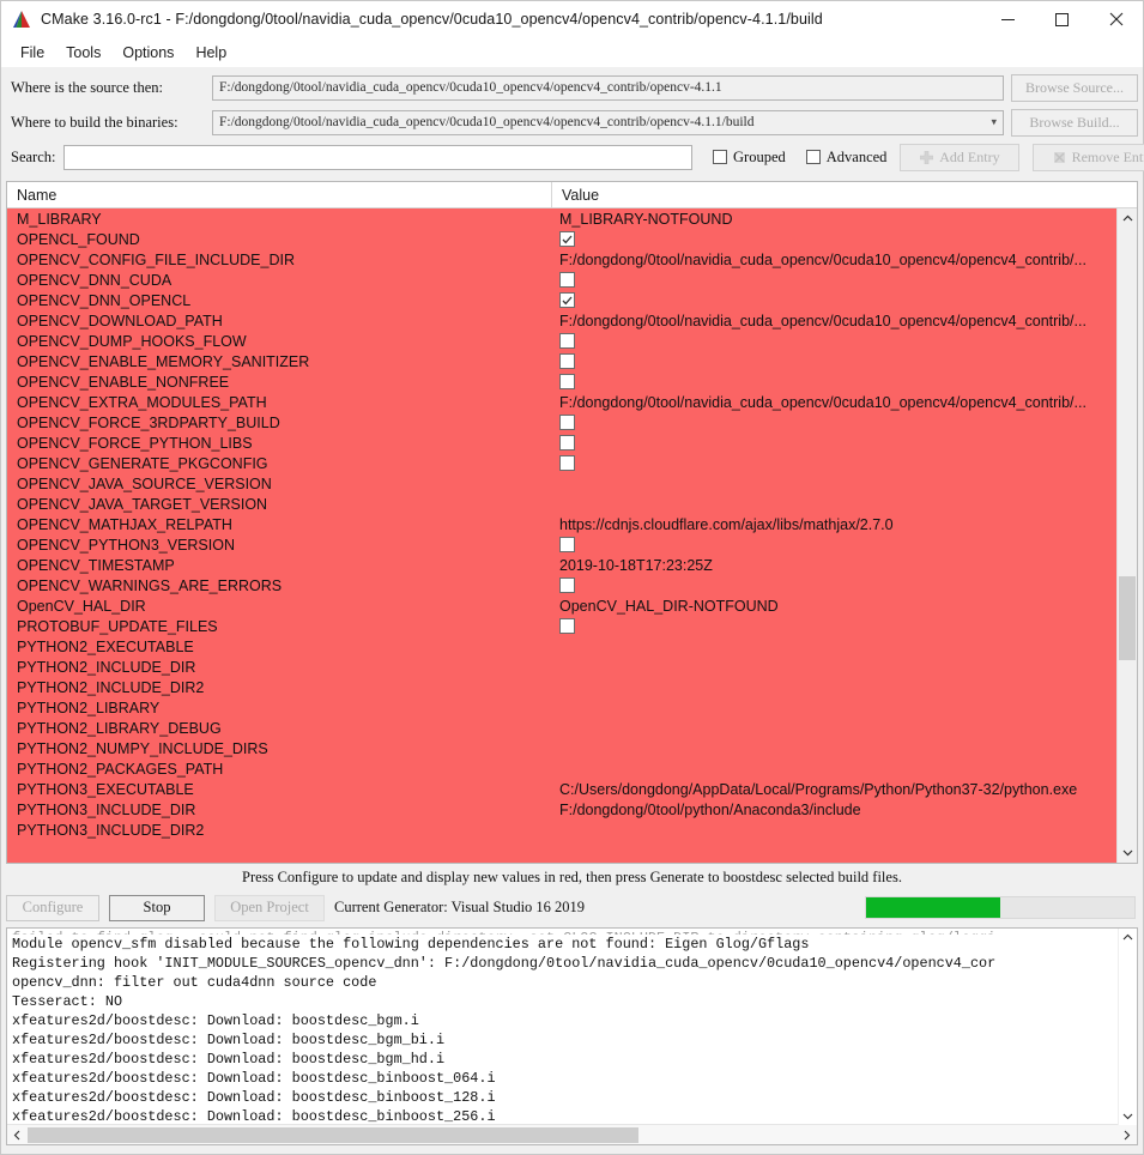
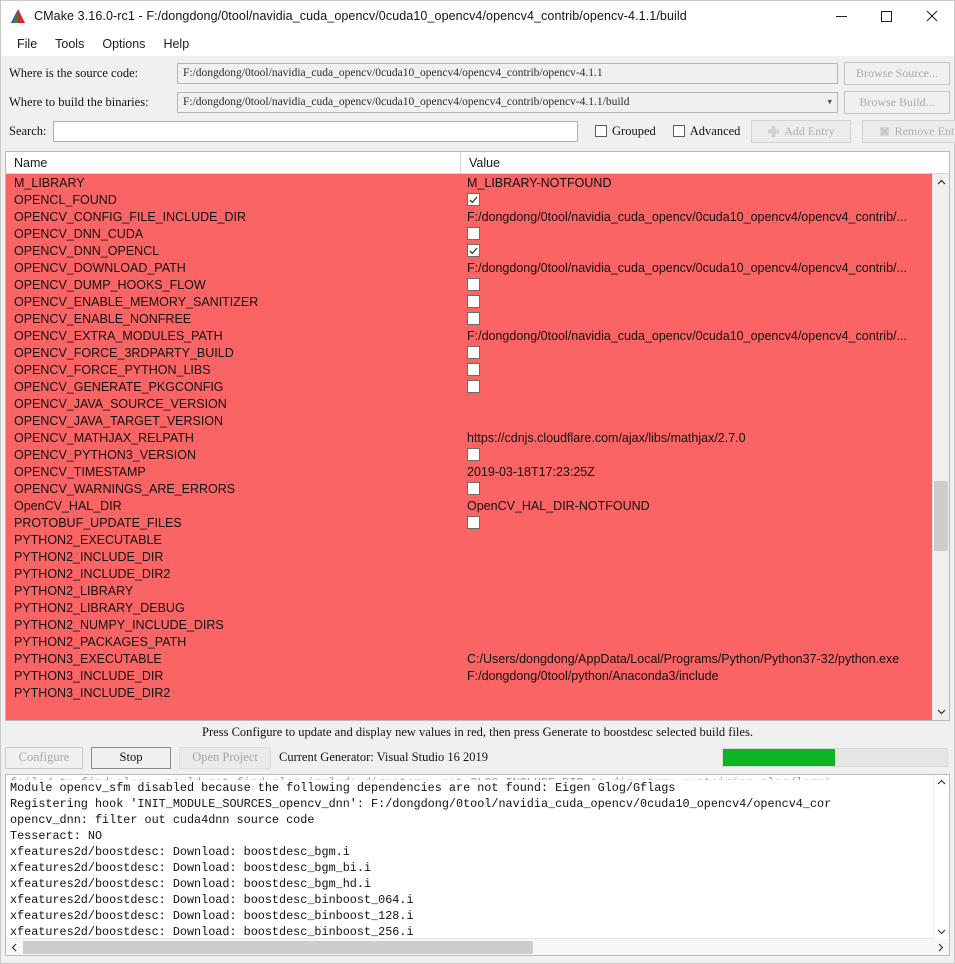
  CMake 3.16.0-rc1 - F:/dongdong/0tool/navidia_cuda_opencv/0cuda10_opencv4/opencv4_contrib/opencv-4.1.1/build
  File
  Tools
  Options
  Help
- Where is the source then:
+ Where is the source code:
  F:/dongdong/0tool/navidia_cuda_opencv/0cuda10_opencv4/opencv4_contrib/opencv-4.1.1
  Browse Source...
  Where to build the binaries:
  F:/dongdong/0tool/navidia_cuda_opencv/0cuda10_opencv4/opencv4_contrib/opencv-4.1.1/build
  ▾
  Browse Build...
  Search:
  Grouped
  Advanced
  Add Entry
  Remove Ent
  Name
  Value
  M_LIBRARY
  M_LIBRARY-NOTFOUND
  OPENCL_FOUND
  OPENCV_CONFIG_FILE_INCLUDE_DIR
  F:/dongdong/0tool/navidia_cuda_opencv/0cuda10_opencv4/opencv4_contrib/...
  OPENCV_DNN_CUDA
  OPENCV_DNN_OPENCL
  OPENCV_DOWNLOAD_PATH
  F:/dongdong/0tool/navidia_cuda_opencv/0cuda10_opencv4/opencv4_contrib/...
  OPENCV_DUMP_HOOKS_FLOW
  OPENCV_ENABLE_MEMORY_SANITIZER
  OPENCV_ENABLE_NONFREE
  OPENCV_EXTRA_MODULES_PATH
  F:/dongdong/0tool/navidia_cuda_opencv/0cuda10_opencv4/opencv4_contrib/...
  OPENCV_FORCE_3RDPARTY_BUILD
  OPENCV_FORCE_PYTHON_LIBS
  OPENCV_GENERATE_PKGCONFIG
  OPENCV_JAVA_SOURCE_VERSION
  OPENCV_JAVA_TARGET_VERSION
  OPENCV_MATHJAX_RELPATH
  https://cdnjs.cloudflare.com/ajax/libs/mathjax/2.7.0
  OPENCV_PYTHON3_VERSION
  OPENCV_TIMESTAMP
- 2019-10-18T17:23:25Z
+ 2019-03-18T17:23:25Z
  OPENCV_WARNINGS_ARE_ERRORS
  OpenCV_HAL_DIR
  OpenCV_HAL_DIR-NOTFOUND
  PROTOBUF_UPDATE_FILES
  PYTHON2_EXECUTABLE
  PYTHON2_INCLUDE_DIR
  PYTHON2_INCLUDE_DIR2
  PYTHON2_LIBRARY
  PYTHON2_LIBRARY_DEBUG
  PYTHON2_NUMPY_INCLUDE_DIRS
  PYTHON2_PACKAGES_PATH
  PYTHON3_EXECUTABLE
  C:/Users/dongdong/AppData/Local/Programs/Python/Python37-32/python.exe
  PYTHON3_INCLUDE_DIR
  F:/dongdong/0tool/python/Anaconda3/include
  PYTHON3_INCLUDE_DIR2
  Press Configure to update and display new values in red, then press Generate to boostdesc selected build files.
  Configure
  Stop
  Open Project
  Current Generator: Visual Studio 16 2019
  Module opencv_sfm disabled because the following dependencies are not found: Eigen Glog/Gflags
  Registering hook 'INIT_MODULE_SOURCES_opencv_dnn': F:/dongdong/0tool/navidia_cuda_opencv/0cuda10_opencv4/opencv4_cor
  opencv_dnn: filter out cuda4dnn source code
  Tesseract: NO
  xfeatures2d/boostdesc: Download: boostdesc_bgm.i
  xfeatures2d/boostdesc: Download: boostdesc_bgm_bi.i
  xfeatures2d/boostdesc: Download: boostdesc_bgm_hd.i
  xfeatures2d/boostdesc: Download: boostdesc_binboost_064.i
  xfeatures2d/boostdesc: Download: boostdesc_binboost_128.i
  xfeatures2d/boostdesc: Download: boostdesc_binboost_256.i
